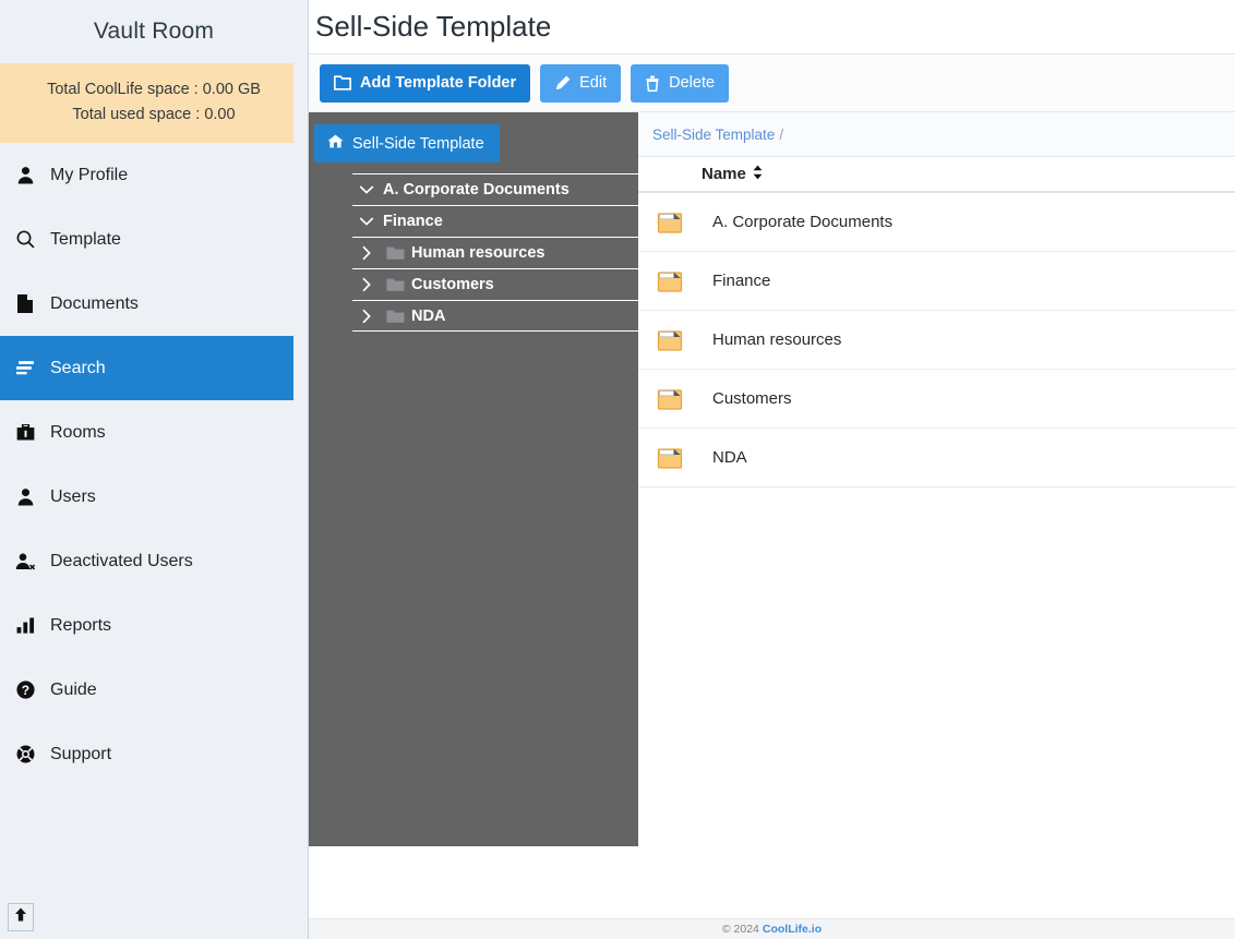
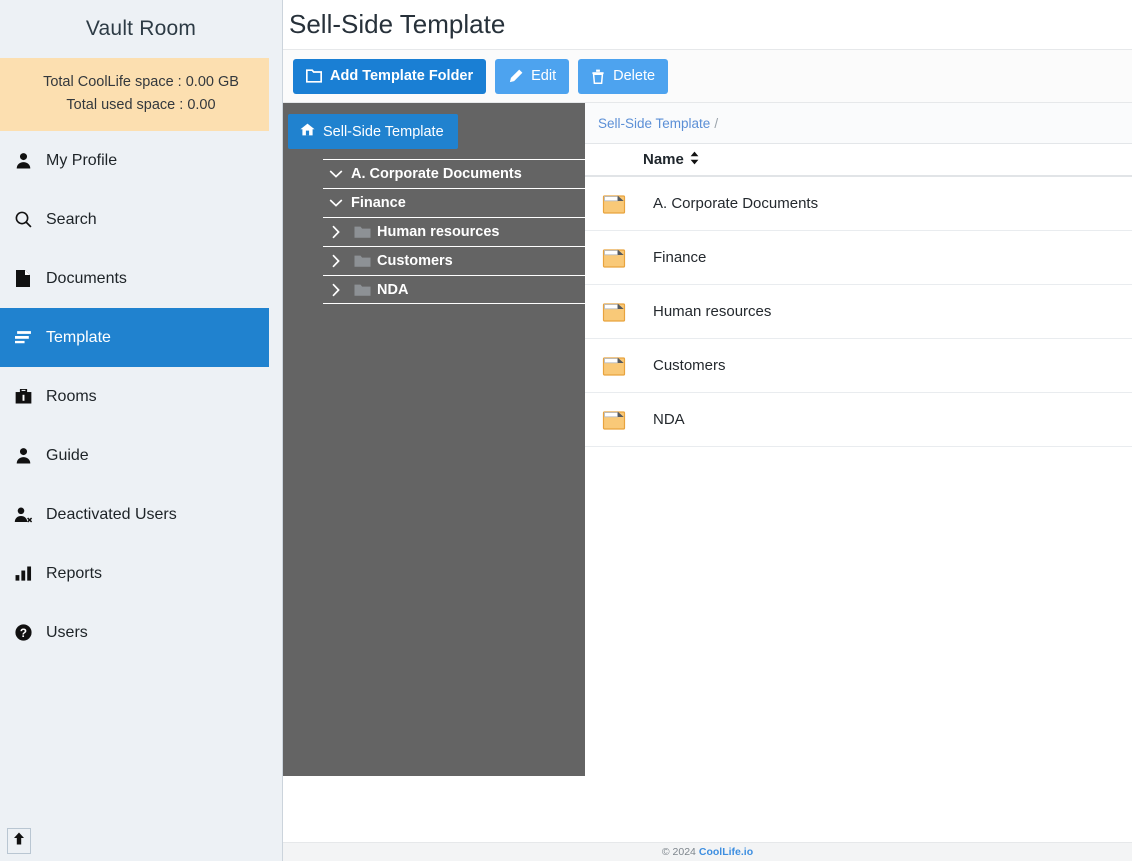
  Vault Room
  Total CoolLife space : 0.00 GB
  Total used space : 0.00
  My Profile
- Template
+ Search
  Documents
- Search
+ Template
  Rooms
- Users
+ Guide
  Deactivated Users
  Reports
  ?
- Guide
+ Users
- Support
  Sell-Side Template
  Add Template Folder
  Edit
  Delete
  Sell-Side Template
  A. Corporate Documents
  Finance
  Human resources
  Customers
  NDA
  Sell-Side Template
  /
  Name
  A. Corporate Documents
  Finance
  Human resources
  Customers
  NDA
  © 2024
  CoolLife.io
